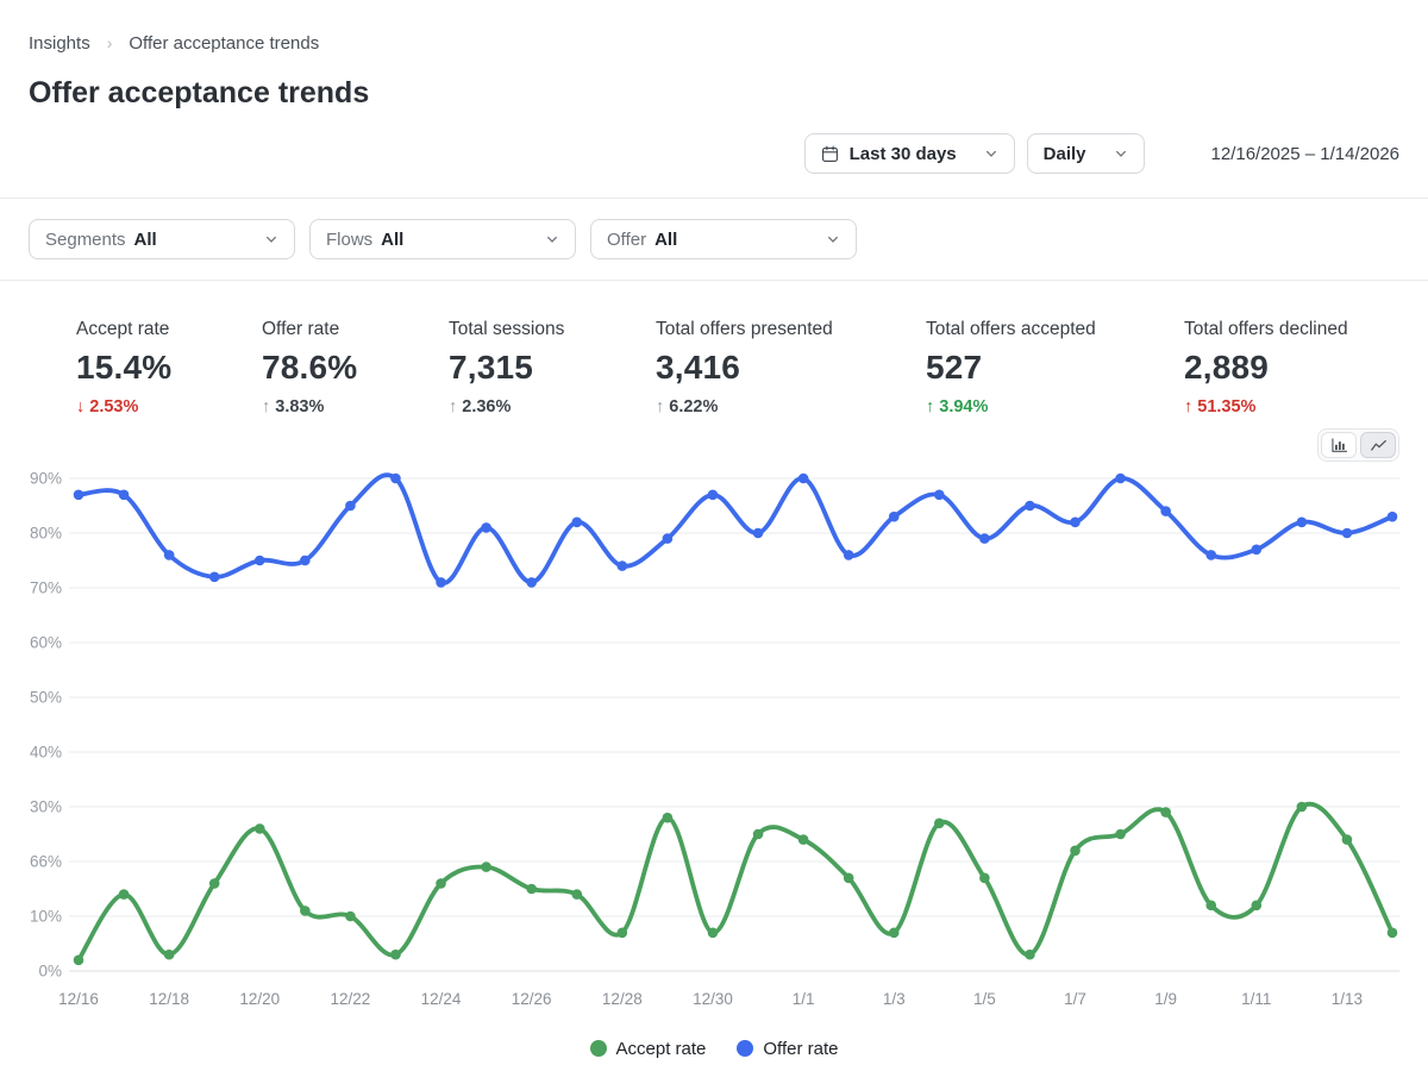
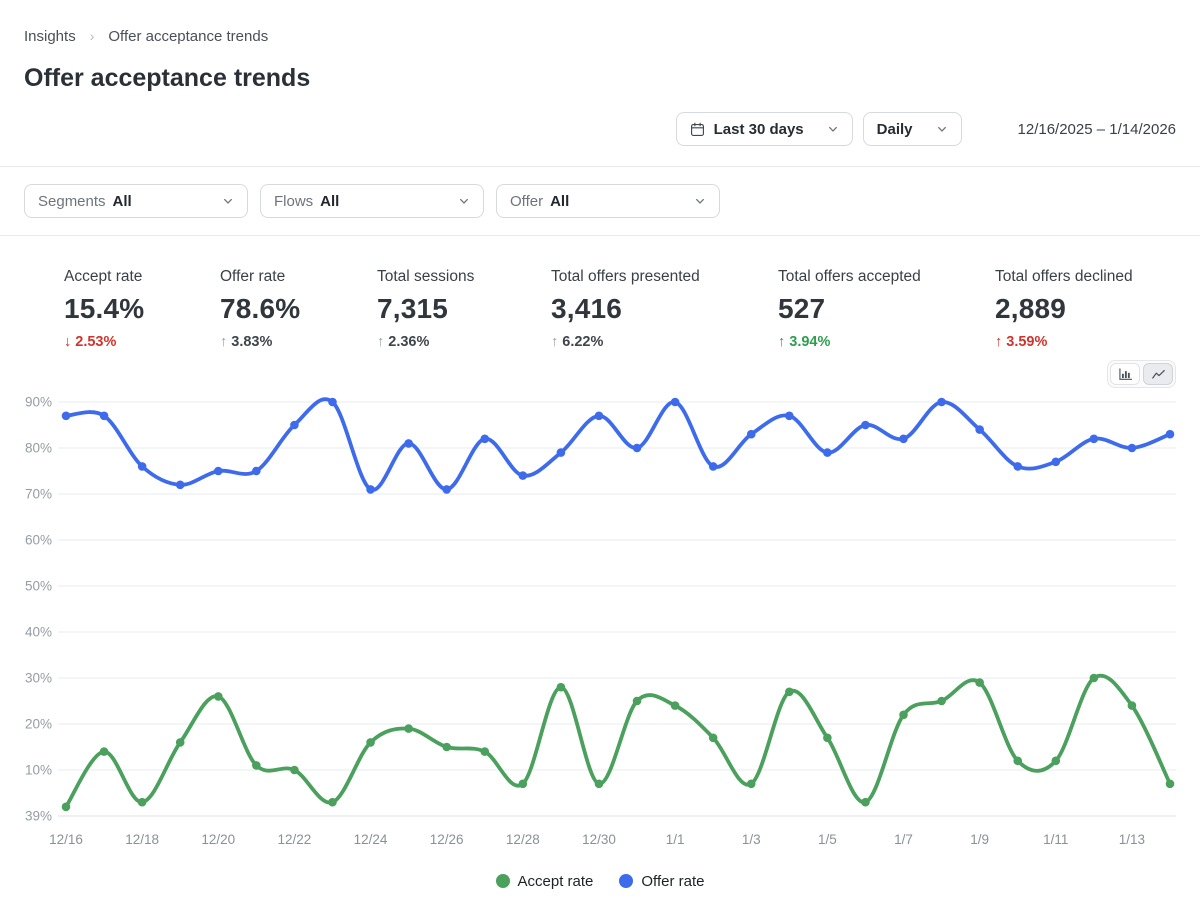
  Insights
  ›
  Offer acceptance trends
  Offer acceptance trends
  Last 30 days
  Daily
  12/16/2025 – 1/14/2026
  Segments
  All
  Flows
  All
  Offer
  All
  Accept rate
  15.4%
  ↓
  2.53%
  Offer rate
  78.6%
  ↑
  3.83%
  Total sessions
  7,315
  ↑
  2.36%
  Total offers presented
  3,416
  ↑
  6.22%
  Total offers accepted
  527
  ↑
  3.94%
  Total offers declined
  2,889
  ↑
- 51.35%
+ 3.59%
- 0%
+ 39%
  10%
- 66%
+ 20%
  30%
  40%
  50%
  60%
  70%
  80%
  90%
  12/16
  12/18
  12/20
  12/22
  12/24
  12/26
  12/28
  12/30
  1/1
  1/3
  1/5
  1/7
  1/9
  1/11
  1/13
  Accept rate
  Offer rate
